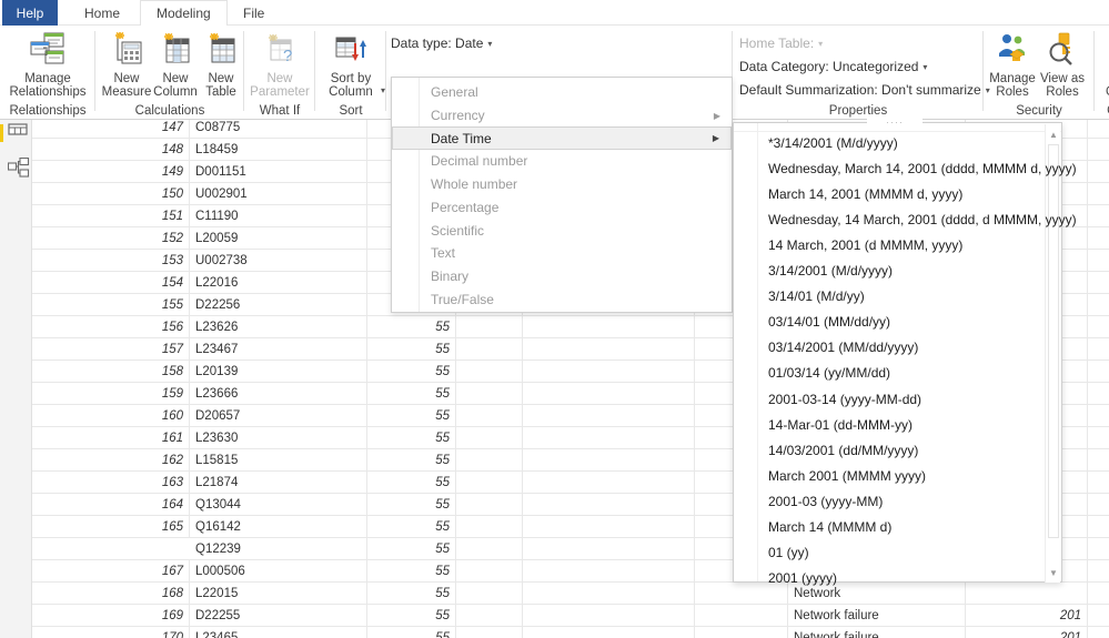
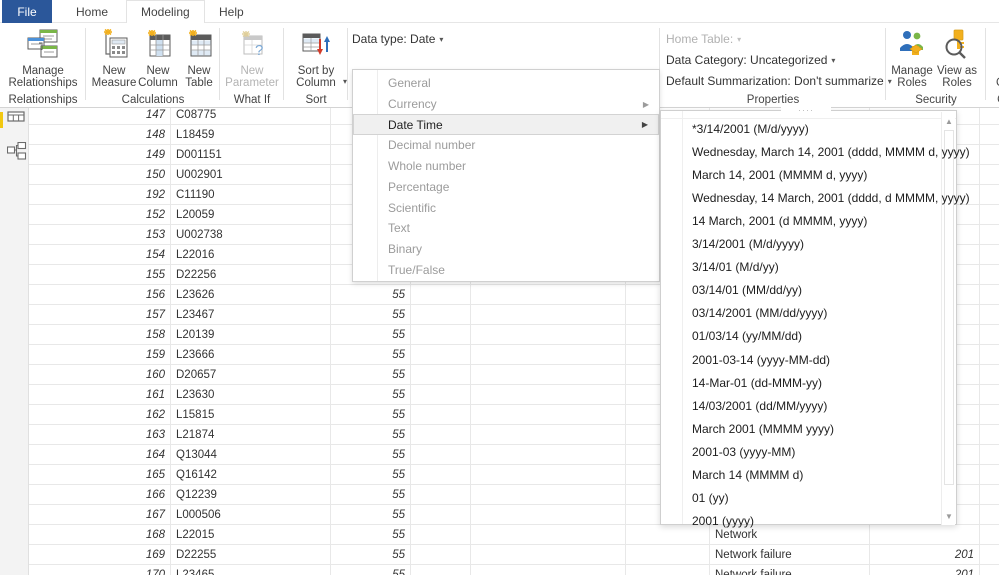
- Help
+ File
  Home
  Modeling
- File
+ Help
  Manage
  Relationships
  Relationships
  New
  Measure
  New
  Column
  New
  Table
  Calculations
  ?
  New
  Parameter
  What If
  Sort by
  Column
  ▾
  Sort
  Data type: Date
  ▾
  Home Table:
  ▾
  Data Category: Uncategorized
  ▾
  Default Summarization: Don't summarize
  ▾
  Properties
  Manage
  Roles
  View as
  Roles
  Security
  147
  C08775
  148
  L18459
  149
  D001151
  150
  U002901
- 151
+ 192
  C11190
  152
  L20059
  153
  U002738
  154
  L22016
  155
  D22256
  156
  L23626
  55
  157
  L23467
  55
  158
  L20139
  55
  159
  L23666
  55
  160
  D20657
  55
  161
  L23630
  55
  162
  L15815
  55
  163
  L21874
  55
  164
  Q13044
  55
  165
  Q16142
  55
+ 166
  Q12239
  55
  167
  L000506
  55
  168
  L22015
  55
  Network
  169
  D22255
  55
  Network failure
  201
  General
  Currency
  ▶
  Date Time
  ▶
  Decimal number
  Whole number
  Percentage
  Scientific
  Text
  Binary
  True/False
  ····
  ▲
  ▼
  *3/14/2001 (M/d/yyyy)
  Wednesday, March 14, 2001 (dddd, MMMM d, yyyy)
  March 14, 2001 (MMMM d, yyyy)
  Wednesday, 14 March, 2001 (dddd, d MMMM, yyyy)
  14 March, 2001 (d MMMM, yyyy)
  3/14/2001 (M/d/yyyy)
  3/14/01 (M/d/yy)
  03/14/01 (MM/dd/yy)
  03/14/2001 (MM/dd/yyyy)
  01/03/14 (yy/MM/dd)
  2001-03-14 (yyyy-MM-dd)
  14-Mar-01 (dd-MMM-yy)
  14/03/2001 (dd/MM/yyyy)
  March 2001 (MMMM yyyy)
  2001-03 (yyyy-MM)
  March 14 (MMMM d)
  01 (yy)
  2001 (yyyy)
